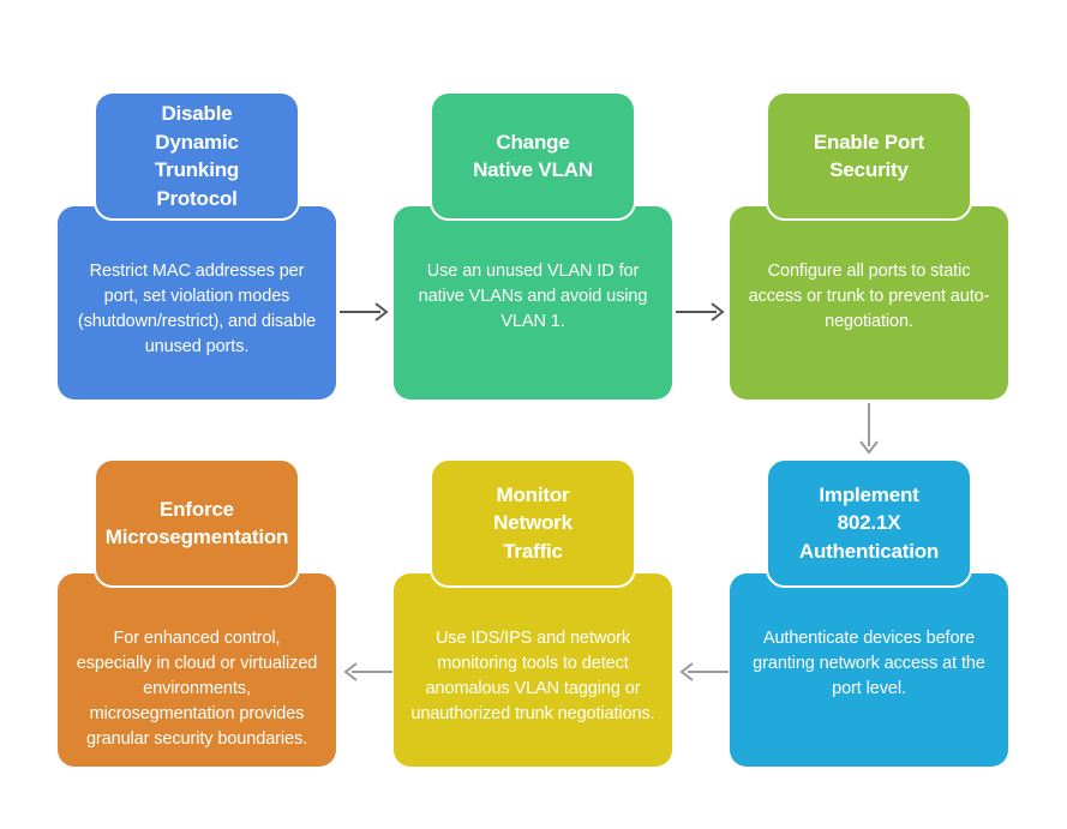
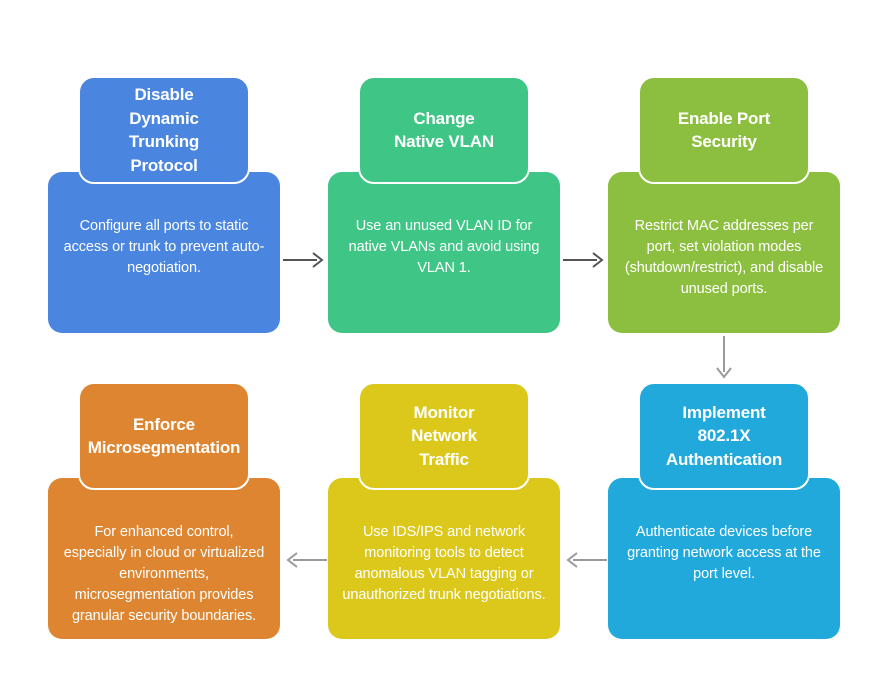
- Restrict MAC addresses per port, set violation modes (shutdown/restrict), and disable unused ports.
+ Configure all ports to static access or trunk to prevent auto-negotiation.
  Disable
  Dynamic
  Trunking
  Protocol
  Use an unused VLAN ID for native VLANs and avoid using VLAN 1.
  Change
  Native VLAN
- Configure all ports to static access or trunk to prevent auto-negotiation.
+ Restrict MAC addresses per port, set violation modes (shutdown/restrict), and disable unused ports.
  Enable Port
  Security
  For enhanced control, especially in cloud or virtualized environments, microsegmentation provides granular security boundaries.
  Enforce
  Microsegmentation
  Use IDS/IPS and network monitoring tools to detect anomalous VLAN tagging or unauthorized trunk negotiations.
  Monitor
  Network
  Traffic
  Authenticate devices before granting network access at the port level.
  Implement
  802.1X
  Authentication
